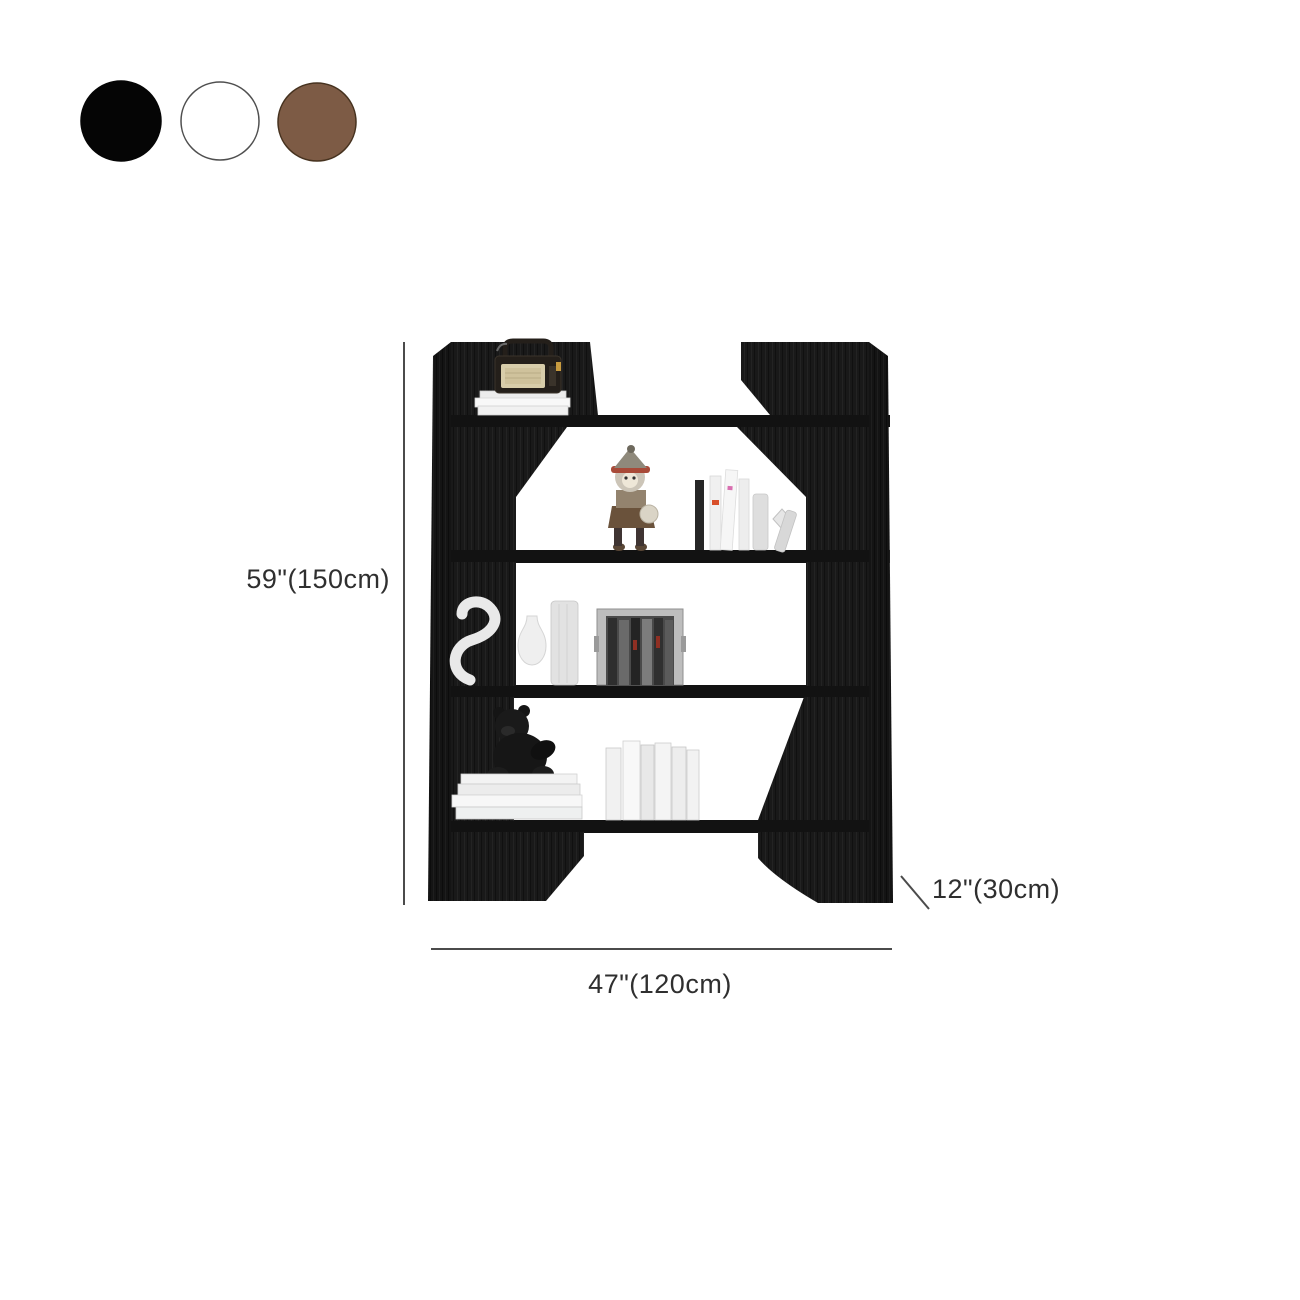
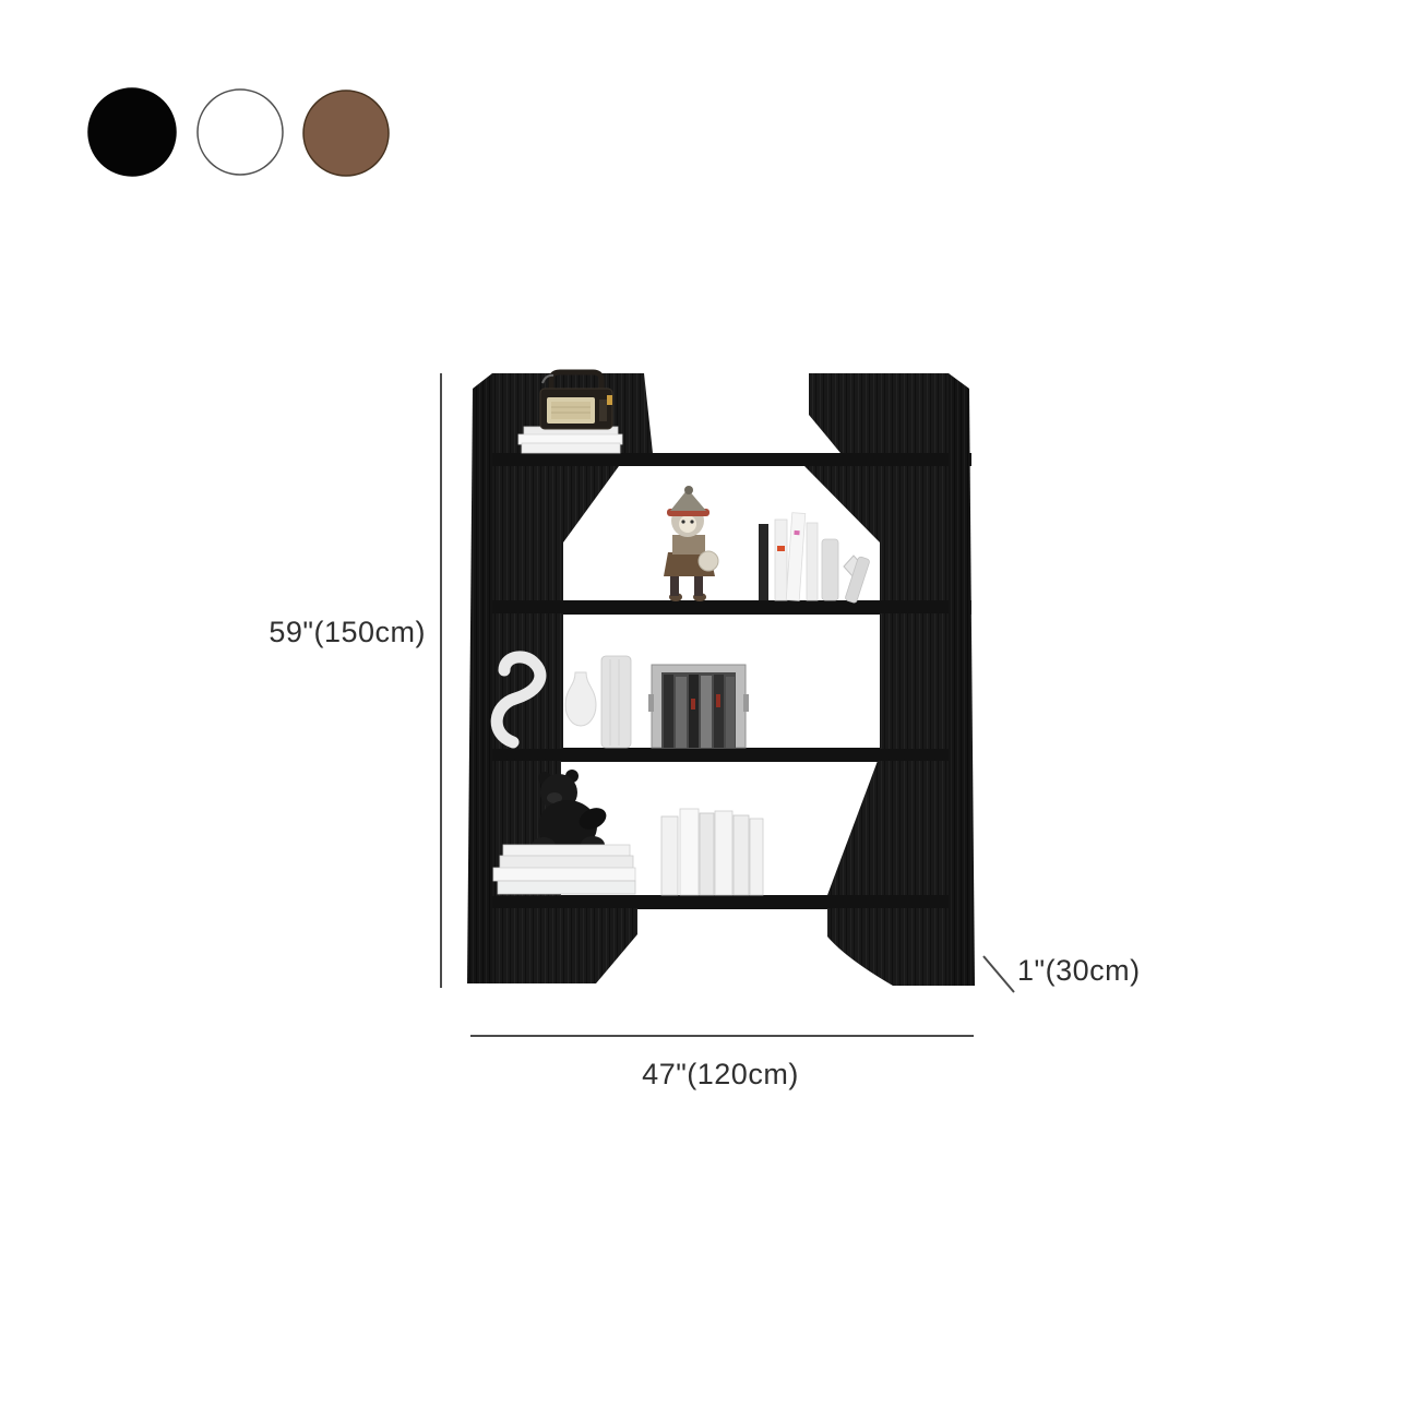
  59"(150cm)
  47"(120cm)
- 12"(30cm)
+ 1"(30cm)
